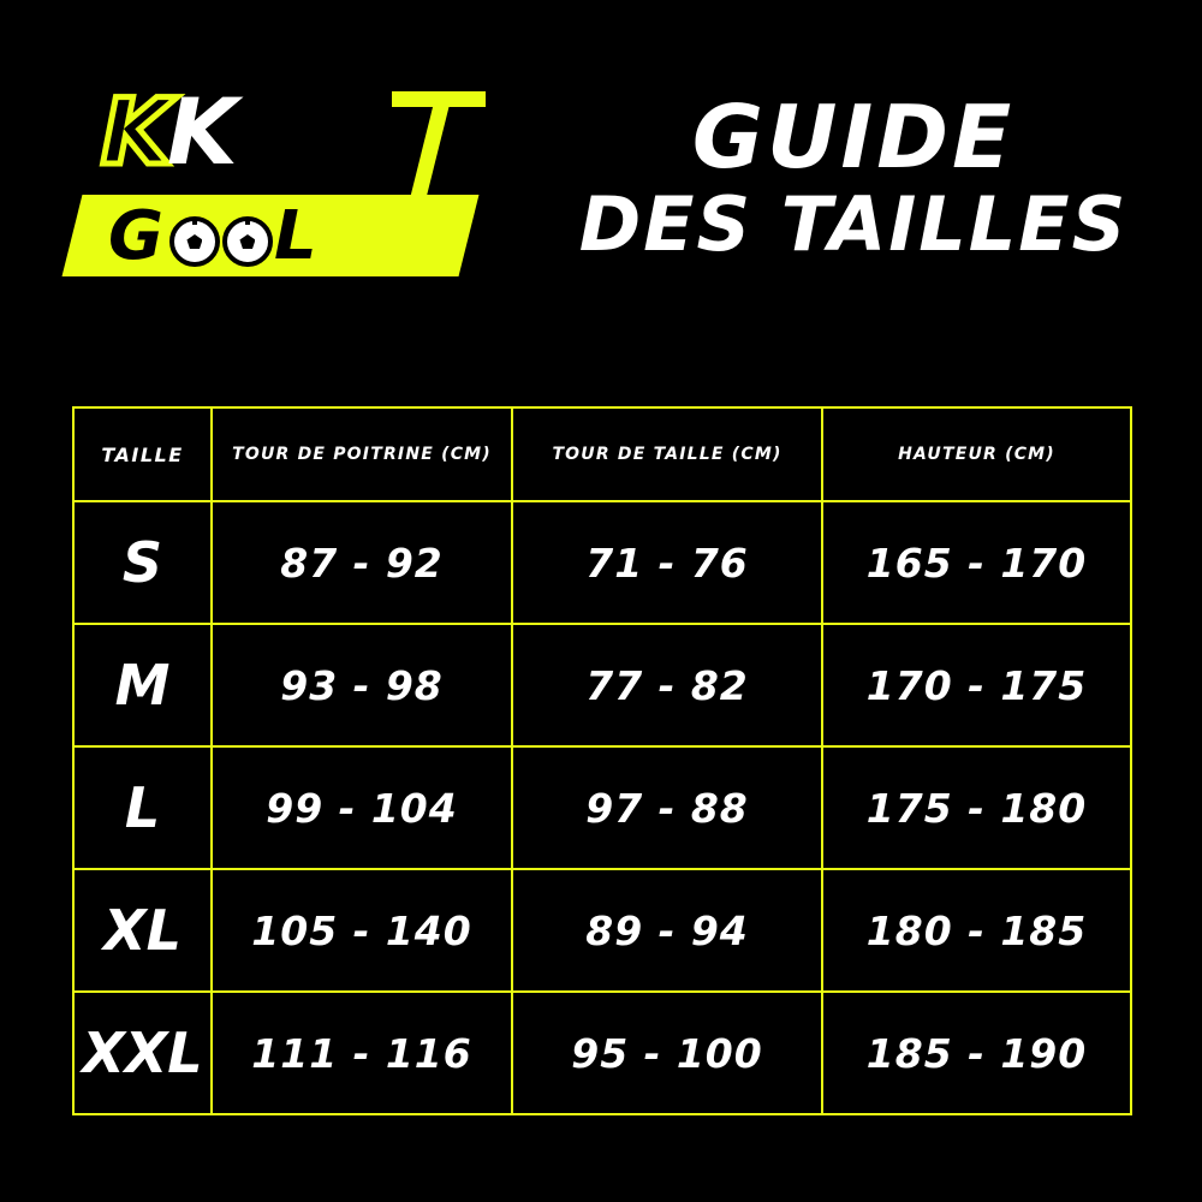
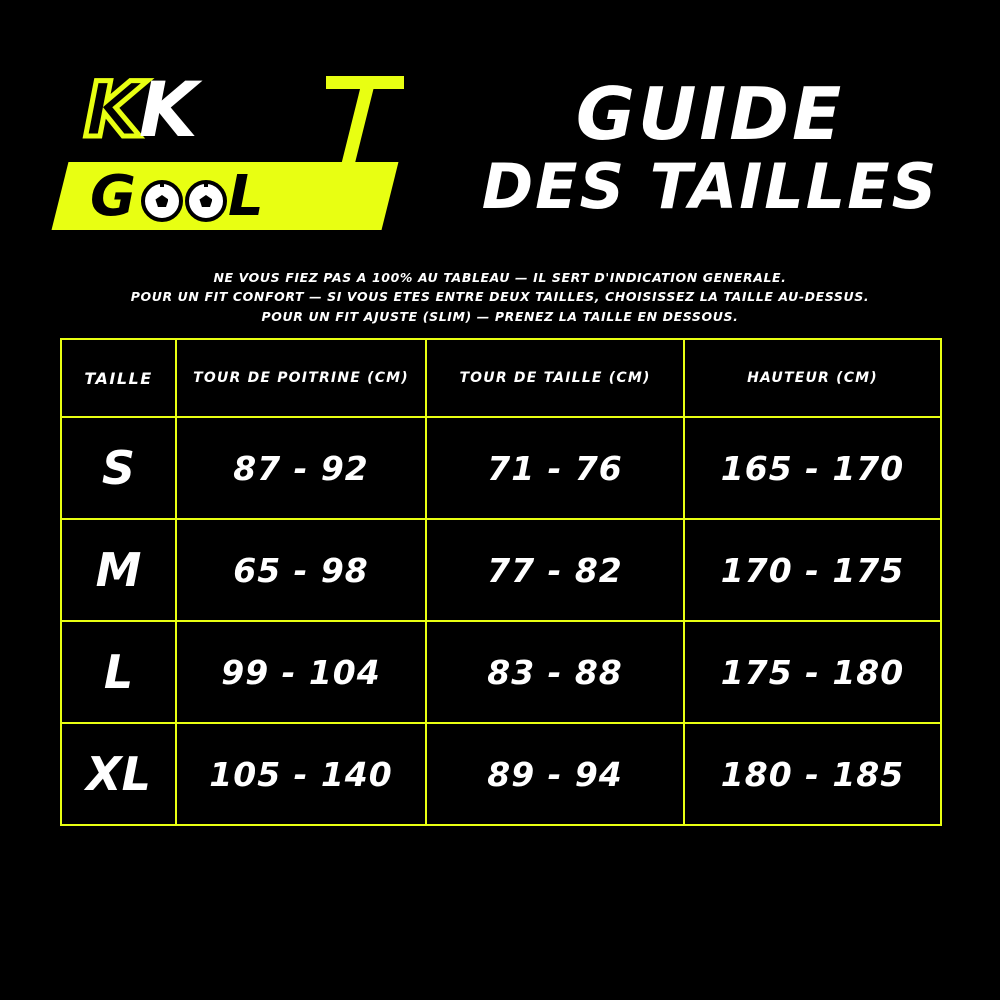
  KK
  G L
  GUIDE
  DES TAILLES
+ NE VOUS FIEZ PAS A 100% AU TABLEAU — IL SERT D'INDICATION GENERALE.
+ POUR UN FIT CONFORT — SI VOUS ETES ENTRE DEUX TAILLES, CHOISISSEZ LA TAILLE AU-DESSUS.
+ POUR UN FIT AJUSTE (SLIM) — PRENEZ LA TAILLE EN DESSOUS.
  TAILLE	TOUR DE POITRINE (CM)	TOUR DE TAILLE (CM)	HAUTEUR (CM)
  S	87 - 92	71 - 76	165 - 170
- M	93 - 98	77 - 82	170 - 175
+ M	65 - 98	77 - 82	170 - 175
- L	99 - 104	97 - 88	175 - 180
+ L	99 - 104	83 - 88	175 - 180
  XL	105 - 140	89 - 94	180 - 185
- XXL	111 - 116	95 - 100	185 - 190
